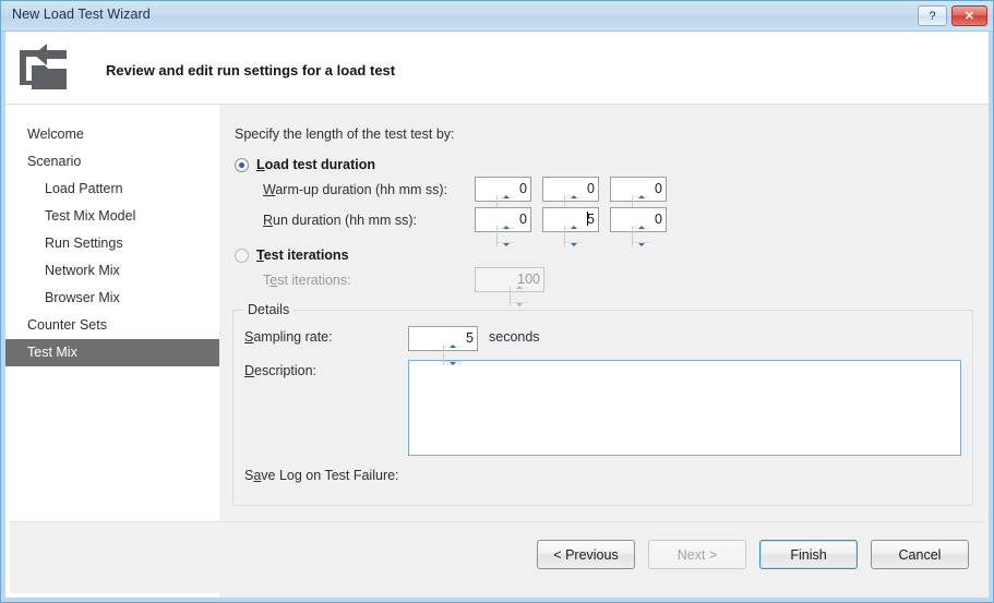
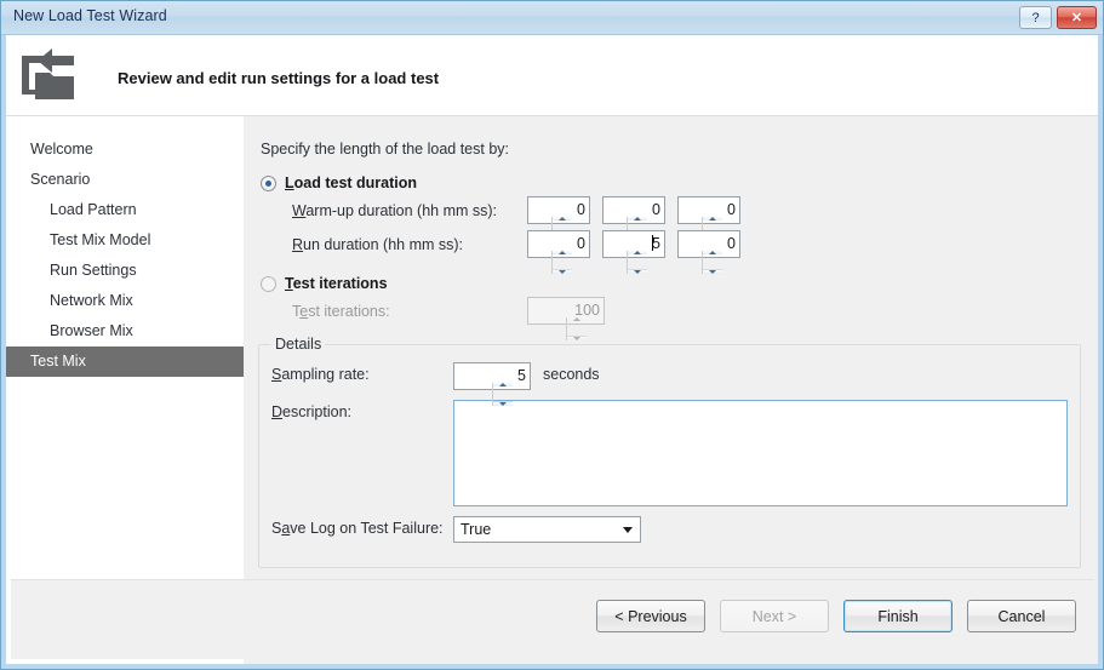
  New Load Test Wizard
  ?
  ✕
  Review and edit run settings for a load test
  Welcome
  Scenario
  Load Pattern
  Test Mix Model
  Run Settings
  Network Mix
  Browser Mix
- Counter Sets
  Test Mix
- Specify the length of the test test by:
+ Specify the length of the load test by:
  Load test duration
  Warm-up duration (hh mm ss):
  0
  0
  0
  Run duration (hh mm ss):
  0
  5
  0
  Test iterations
  Test iterations:
  100
  Details
  Sampling rate:
  5
  seconds
  Description:
  Save Log on Test Failure:
+ True
  < Previous
  Next >
  Finish
  Cancel
